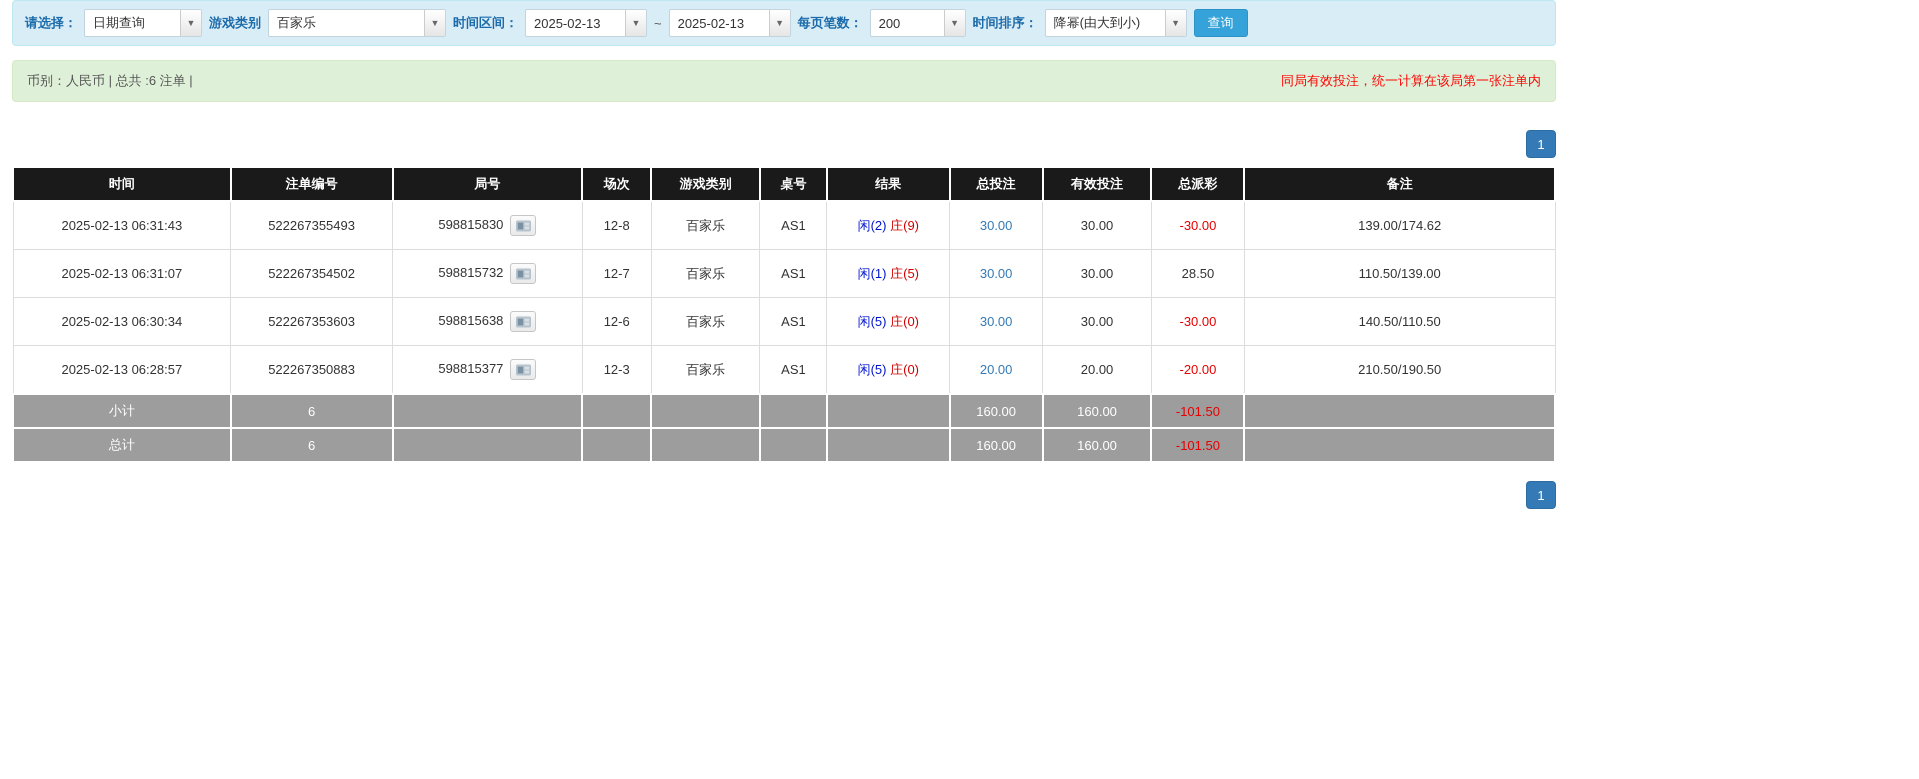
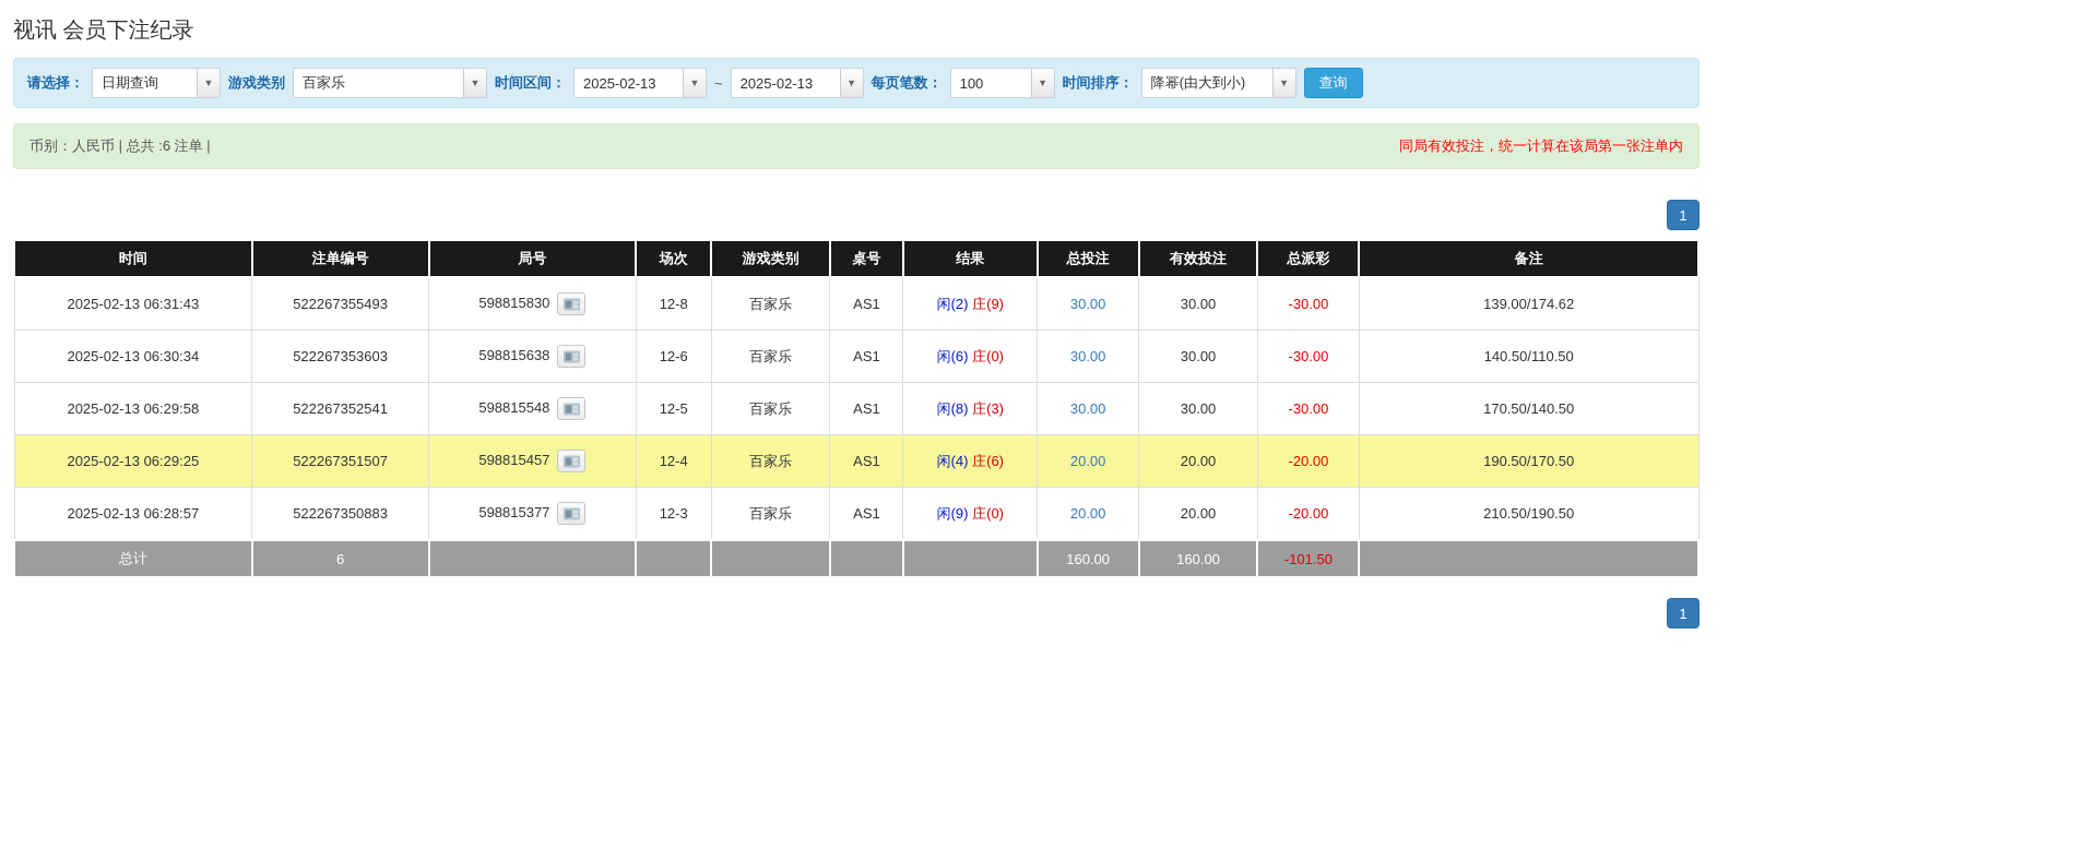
+ 视讯 会员下注纪录
  请选择：
  日期查询
  ▼
  游戏类别
  百家乐
  ▼
  时间区间：
  2025-02-13
  ▼
  ~
  2025-02-13
  ▼
  每页笔数：
- 200
+ 100
  ▼
  时间排序：
  降幂(由大到小)
  ▼
  查询
  币别：人民币 | 总共 :6 注单 |
  同局有效投注，统一计算在该局第一张注单内
  1
  时间	注单编号	局号	场次	游戏类别	桌号	结果	总投注	有效投注	总派彩	备注
  2025-02-13 06:31:43	522267355493	598815830	12-8	百家乐	AS1	闲(2) 庄(9)	30.00	30.00	-30.00	139.00/174.62
- 2025-02-13 06:31:07	522267354502	598815732	12-7	百家乐	AS1	闲(1) 庄(5)	30.00	30.00	28.50	110.50/139.00
- 2025-02-13 06:30:34	522267353603	598815638	12-6	百家乐	AS1	闲(5) 庄(0)	30.00	30.00	-30.00	140.50/110.50
+ 2025-02-13 06:30:34	522267353603	598815638	12-6	百家乐	AS1	闲(6) 庄(0)	30.00	30.00	-30.00	140.50/110.50
+ 2025-02-13 06:29:58	522267352541	598815548	12-5	百家乐	AS1	闲(8) 庄(3)	30.00	30.00	-30.00	170.50/140.50
+ 2025-02-13 06:29:25	522267351507	598815457	12-4	百家乐	AS1	闲(4) 庄(6)	20.00	20.00	-20.00	190.50/170.50
- 2025-02-13 06:28:57	522267350883	598815377	12-3	百家乐	AS1	闲(5) 庄(0)	20.00	20.00	-20.00	210.50/190.50
+ 2025-02-13 06:28:57	522267350883	598815377	12-3	百家乐	AS1	闲(9) 庄(0)	20.00	20.00	-20.00	210.50/190.50
- 小计	6						160.00	160.00	-101.50
  总计	6						160.00	160.00	-101.50
  1
